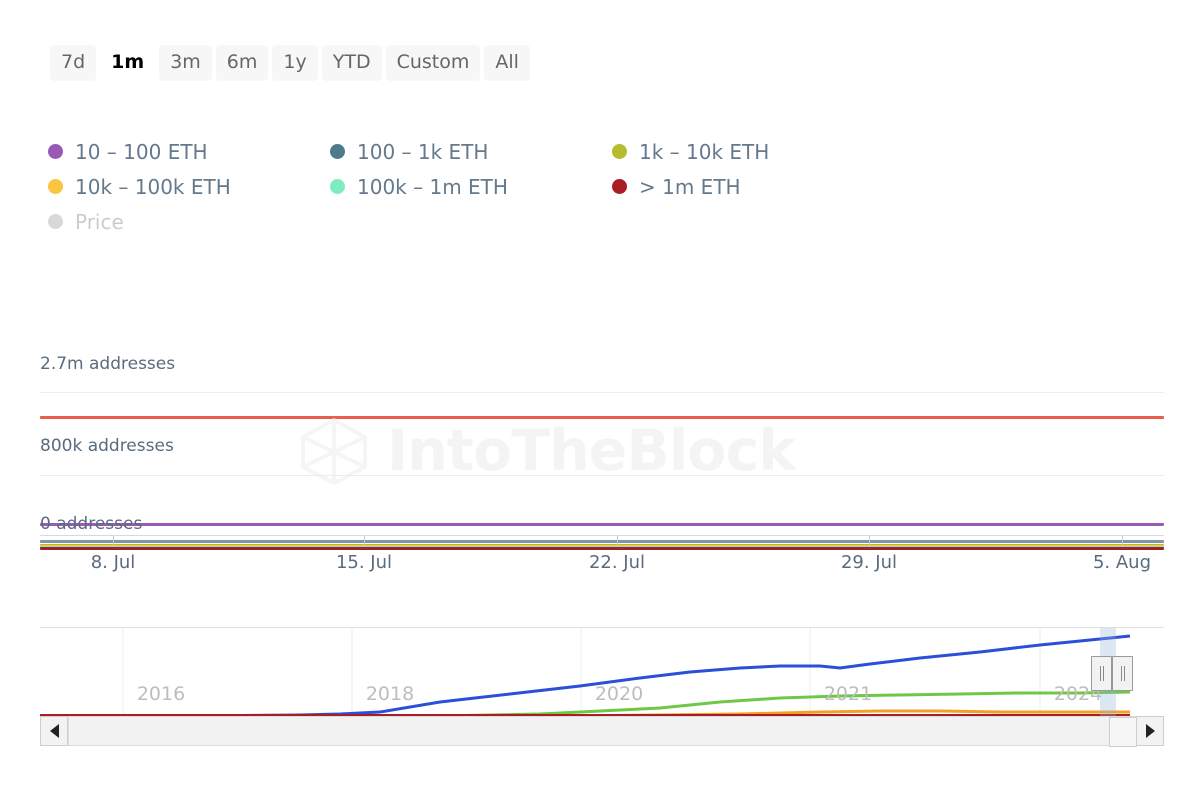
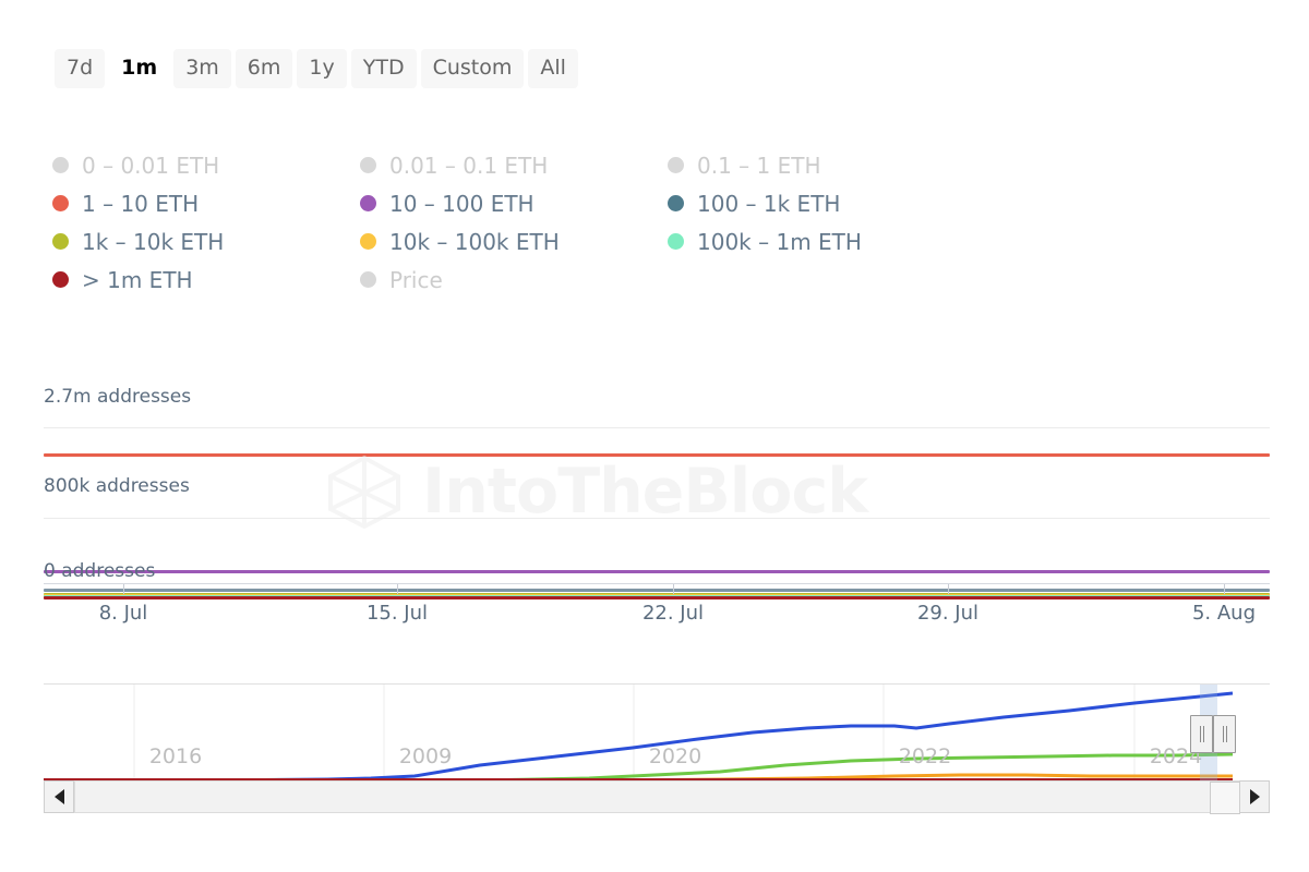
  7d
  1m
  3m
  6m
  1y
  YTD
  Custom
  All
+ 0 – 0.01 ETH
+ 0.01 – 0.1 ETH
+ 0.1 – 1 ETH
+ 1 – 10 ETH
  10 – 100 ETH
  100 – 1k ETH
  1k – 10k ETH
  10k – 100k ETH
  100k – 1m ETH
  > 1m ETH
  Price
  2.7m addresses
  800k addresses
  0 addresses
  8. Jul
  15. Jul
  22. Jul
  29. Jul
  5. Aug
  IntoTheBlock
  2016
- 2018
+ 2009
  2020
- 2021
+ 2022
  2024
